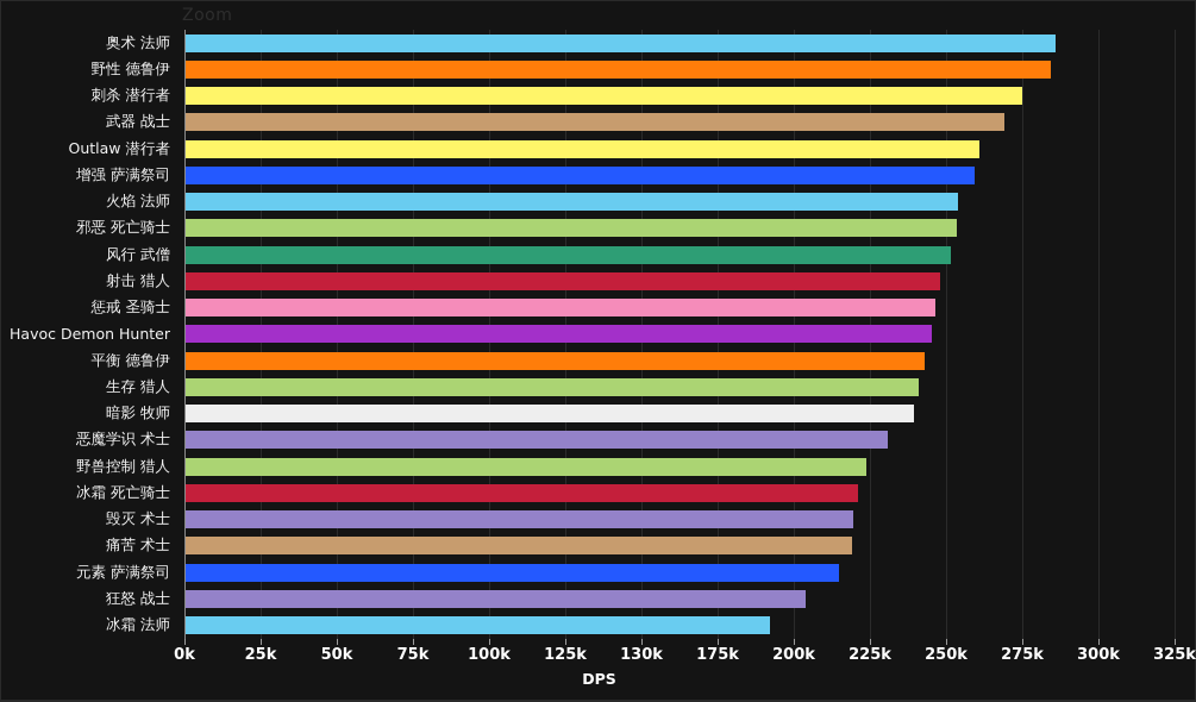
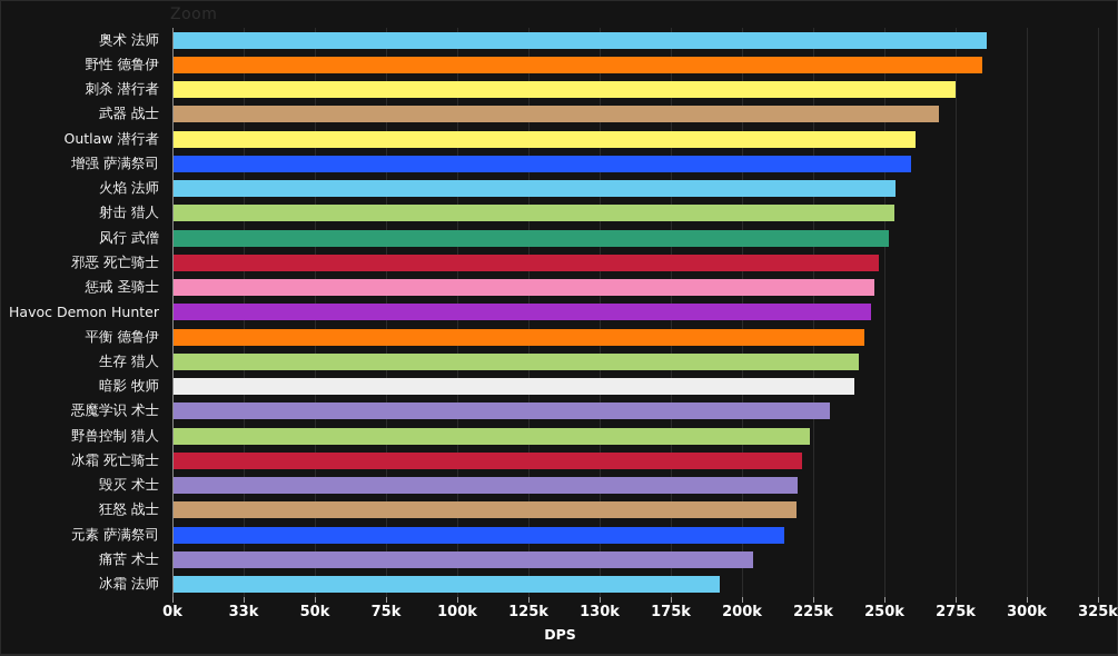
  Zoom
  奥术 法师
  野性 德鲁伊
  刺杀 潜行者
  武器 战士
  Outlaw 潜行者
  增强 萨满祭司
  火焰 法师
- 邪恶 死亡骑士
+ 射击 猎人
  风行 武僧
- 射击 猎人
+ 邪恶 死亡骑士
  惩戒 圣骑士
  Havoc Demon Hunter
  平衡 德鲁伊
  生存 猎人
  暗影 牧师
  恶魔学识 术士
  野兽控制 猎人
  冰霜 死亡骑士
  毁灭 术士
- 痛苦 术士
+ 狂怒 战士
  元素 萨满祭司
- 狂怒 战士
+ 痛苦 术士
  冰霜 法师
  0k
- 25k
+ 33k
  50k
  75k
  100k
  125k
  130k
  175k
  200k
  225k
  250k
  275k
  300k
  325k
  DPS
